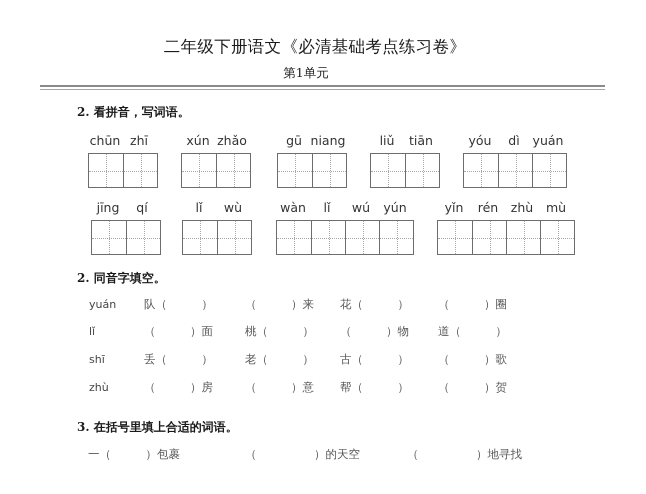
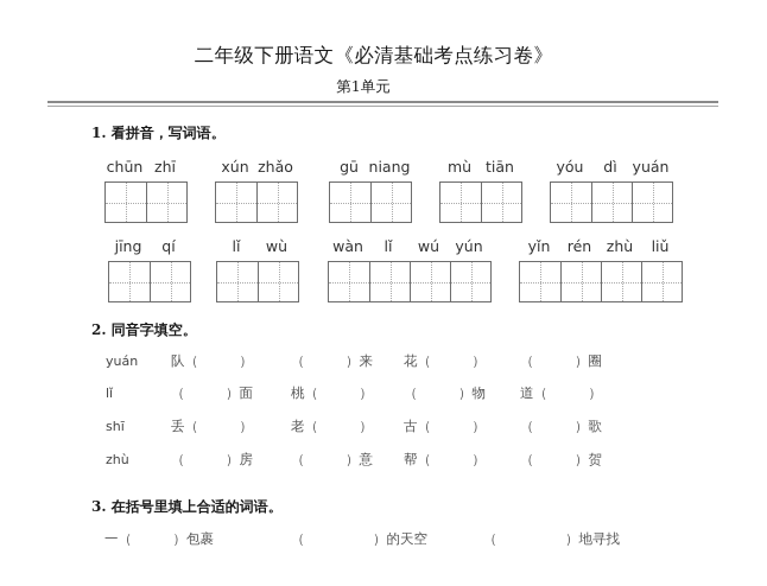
  二年级下册语文《必清基础考点练习卷》
  第1单元
- 2. 看拼音，写词语。
+ 1. 看拼音，写词语。
  chūn
  zhī
  xún
  zhǎo
  gū
  niang
- liǔ
+ mù
  tiān
  yóu
  dì
  yuán
  jīng
  qí
  lǐ
  wù
  wàn
  lǐ
  wú
  yún
  yǐn
  rén
  zhù
- mù
+ liǔ
  2. 同音字填空。
  yuán
  队（ ）
  （ ）来
  花（ ）
  （ ）圈
  lǐ
  （ ）面
  桃（ ）
  （ ）物
  道（ ）
  shī
  丢（ ）
  老（ ）
  古（ ）
  （ ）歌
  zhù
  （ ）房
  （ ）意
  帮（ ）
  （ ）贺
  3. 在括号里填上合适的词语。
  一（ ）包裹
  （ ）的天空
  （ ）地寻找
